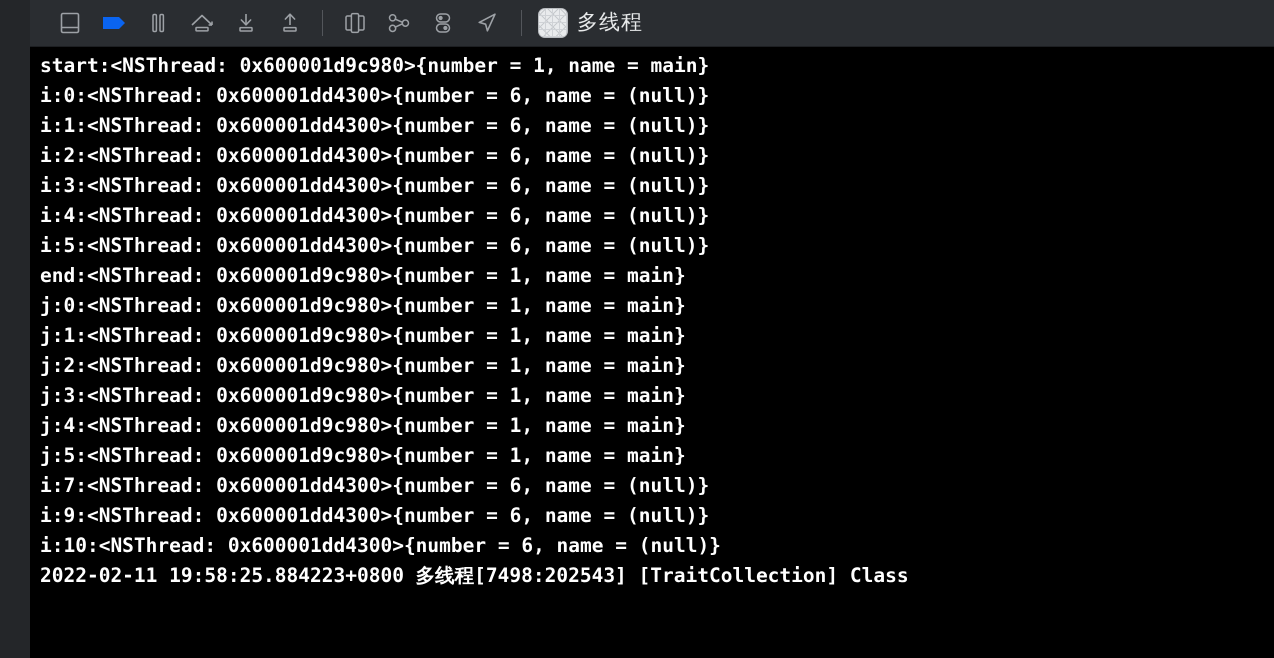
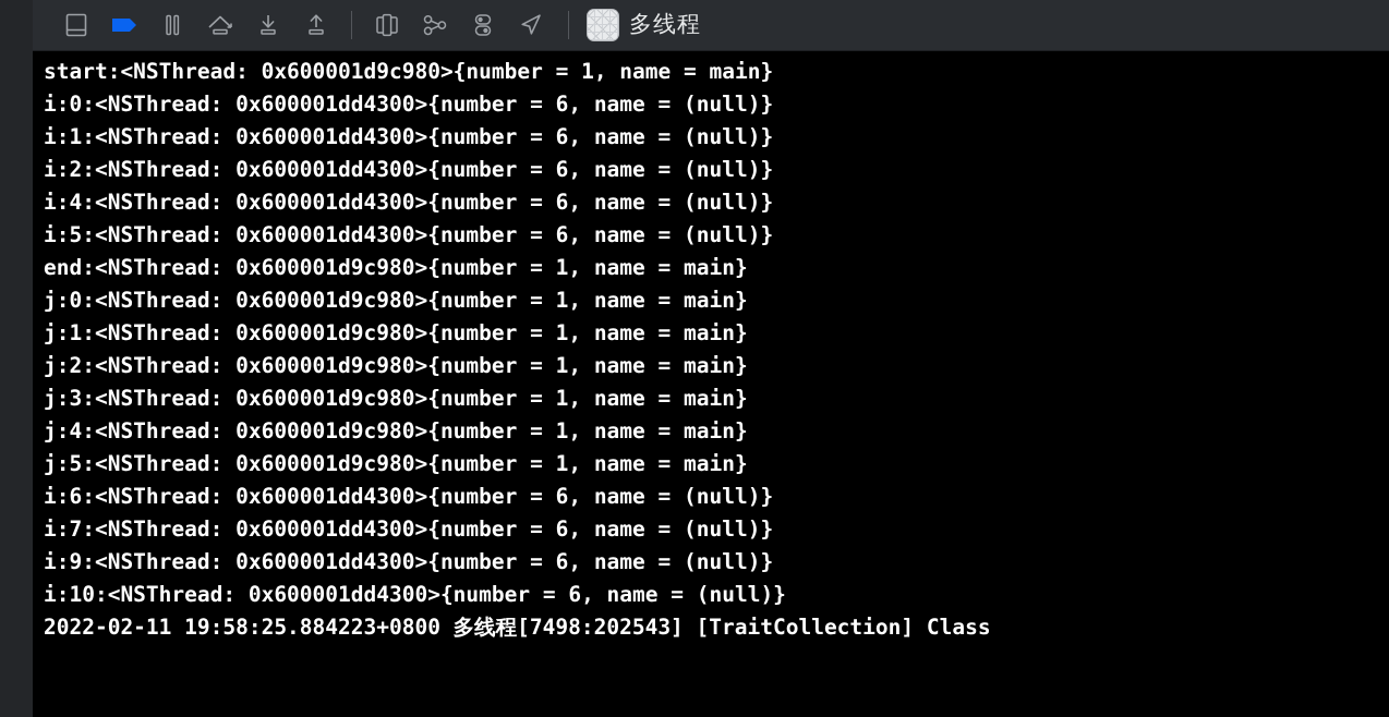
  多线程
  start:<NSThread: 0x600001d9c980>{number = 1, name = main}
  i:0:<NSThread: 0x600001dd4300>{number = 6, name = (null)}
  i:1:<NSThread: 0x600001dd4300>{number = 6, name = (null)}
  i:2:<NSThread: 0x600001dd4300>{number = 6, name = (null)}
- i:3:<NSThread: 0x600001dd4300>{number = 6, name = (null)}
  i:4:<NSThread: 0x600001dd4300>{number = 6, name = (null)}
  i:5:<NSThread: 0x600001dd4300>{number = 6, name = (null)}
  end:<NSThread: 0x600001d9c980>{number = 1, name = main}
  j:0:<NSThread: 0x600001d9c980>{number = 1, name = main}
  j:1:<NSThread: 0x600001d9c980>{number = 1, name = main}
  j:2:<NSThread: 0x600001d9c980>{number = 1, name = main}
  j:3:<NSThread: 0x600001d9c980>{number = 1, name = main}
  j:4:<NSThread: 0x600001d9c980>{number = 1, name = main}
  j:5:<NSThread: 0x600001d9c980>{number = 1, name = main}
+ i:6:<NSThread: 0x600001dd4300>{number = 6, name = (null)}
  i:7:<NSThread: 0x600001dd4300>{number = 6, name = (null)}
  i:9:<NSThread: 0x600001dd4300>{number = 6, name = (null)}
  i:10:<NSThread: 0x600001dd4300>{number = 6, name = (null)}
  2022-02-11 19:58:25.884223+0800 多线程[7498:202543] [TraitCollection] Class
